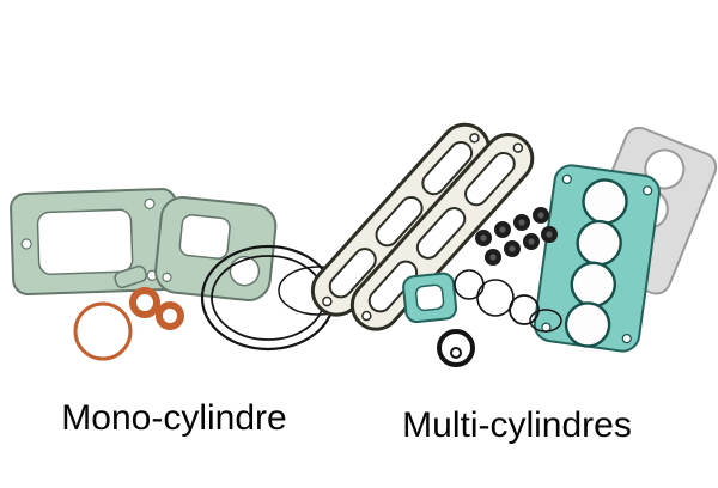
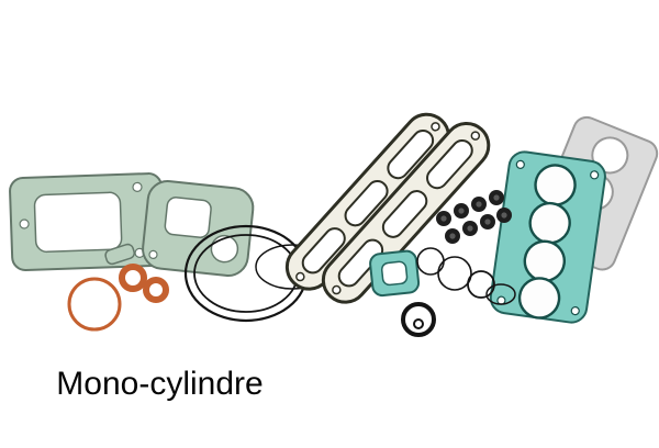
  Mono-cylindre
- Multi-cylindres
